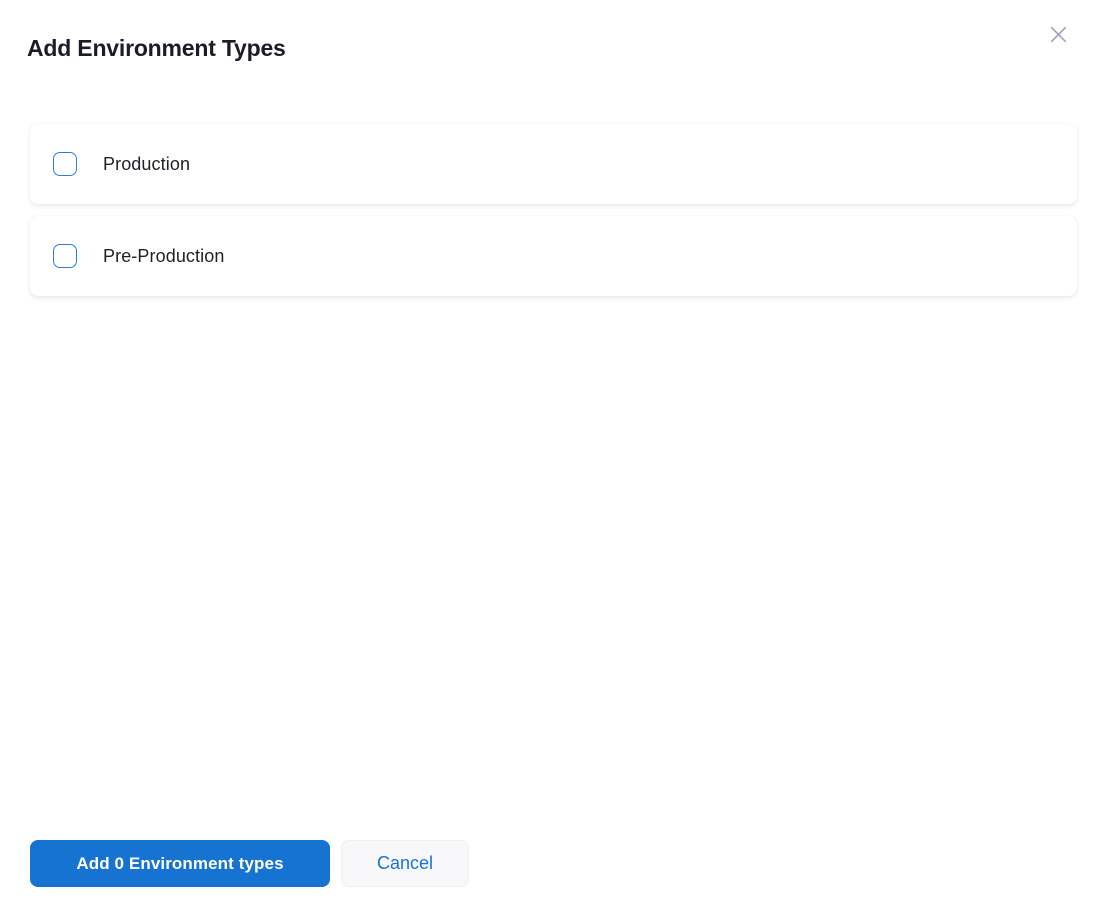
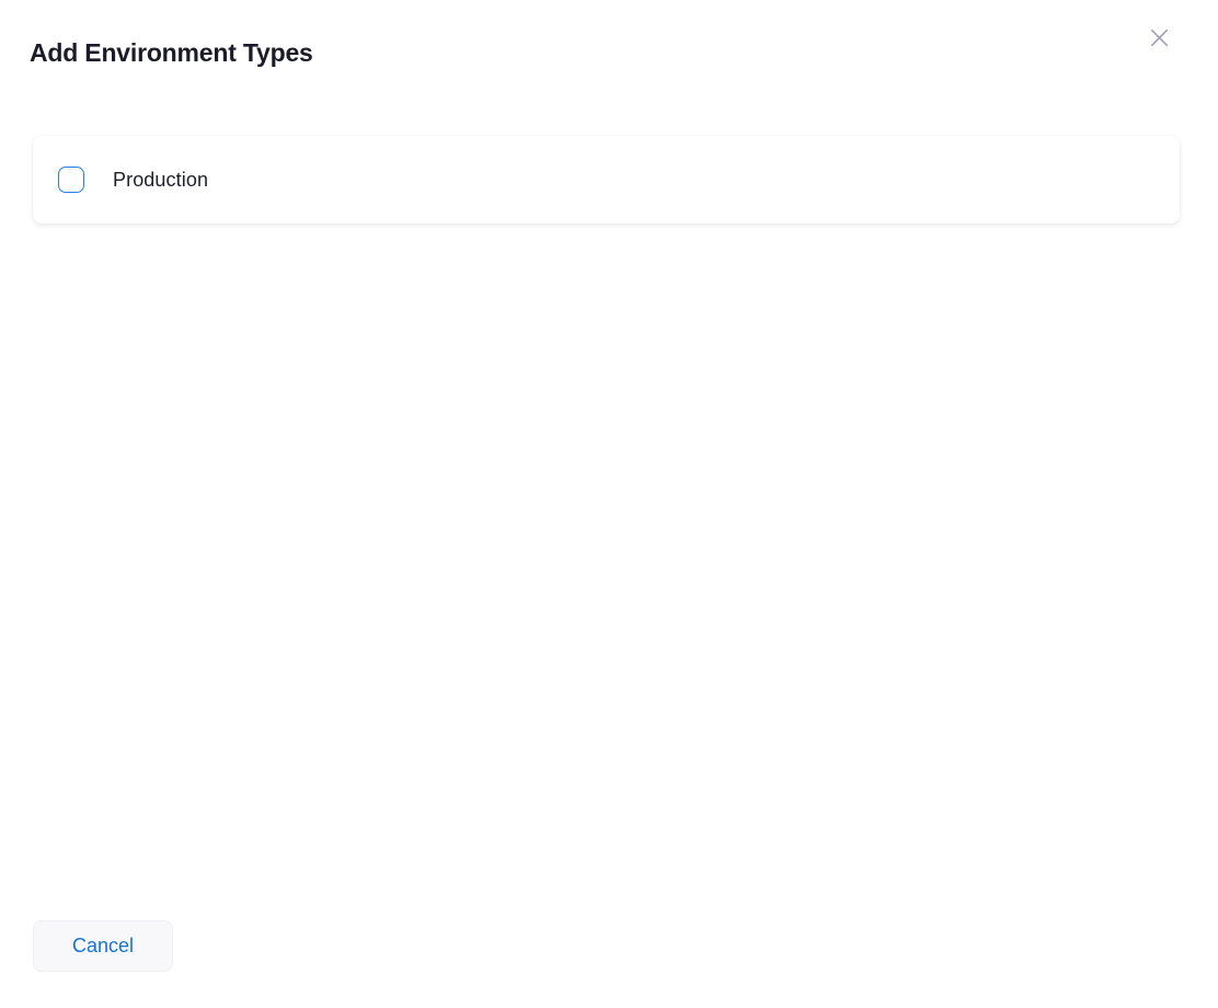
  Add Environment Types
  Production
- Pre-Production
- Add 0 Environment types
  Cancel
